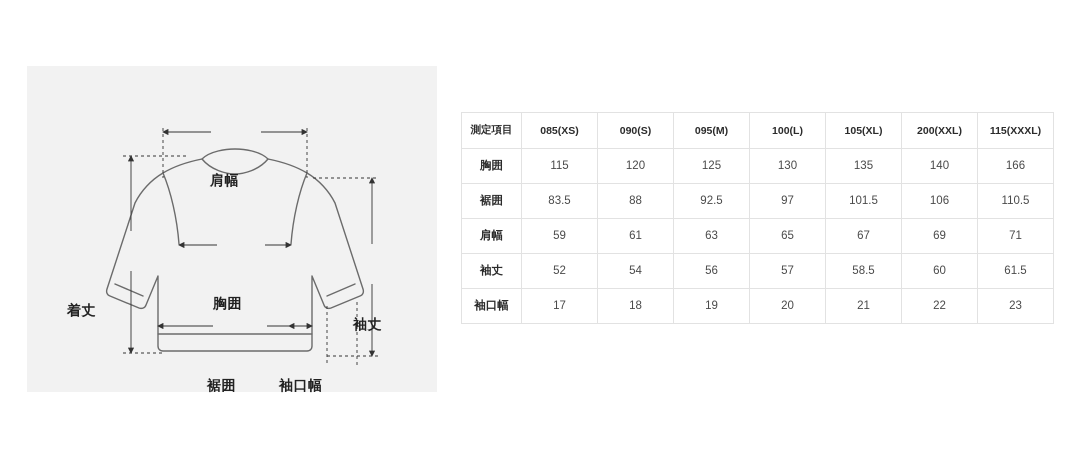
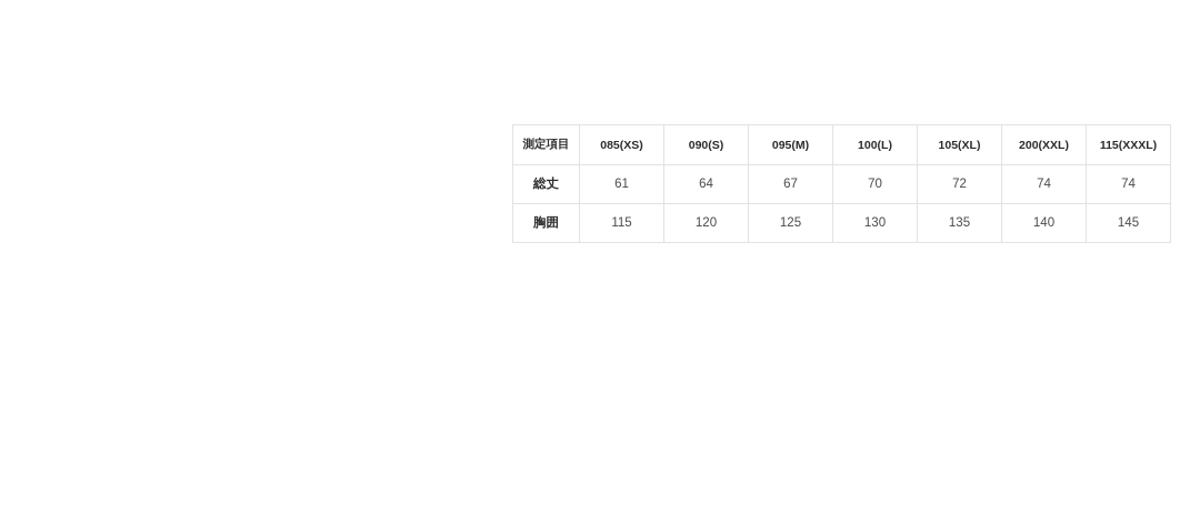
- 肩幅
- 胸囲
- 着丈
- 袖丈
- 裾囲
- 袖口幅
  測定項目	085(XS)	090(S)	095(M)	100(L)	105(XL)	200(XXL)	115(XXXL)
+ 総丈	61	64	67	70	72	74	74
- 胸囲	115	120	125	130	135	140	166
+ 胸囲	115	120	125	130	135	140	145
- 裾囲	83.5	88	92.5	97	101.5	106	110.5
- 肩幅	59	61	63	65	67	69	71
- 袖丈	52	54	56	57	58.5	60	61.5
- 袖口幅	17	18	19	20	21	22	23
